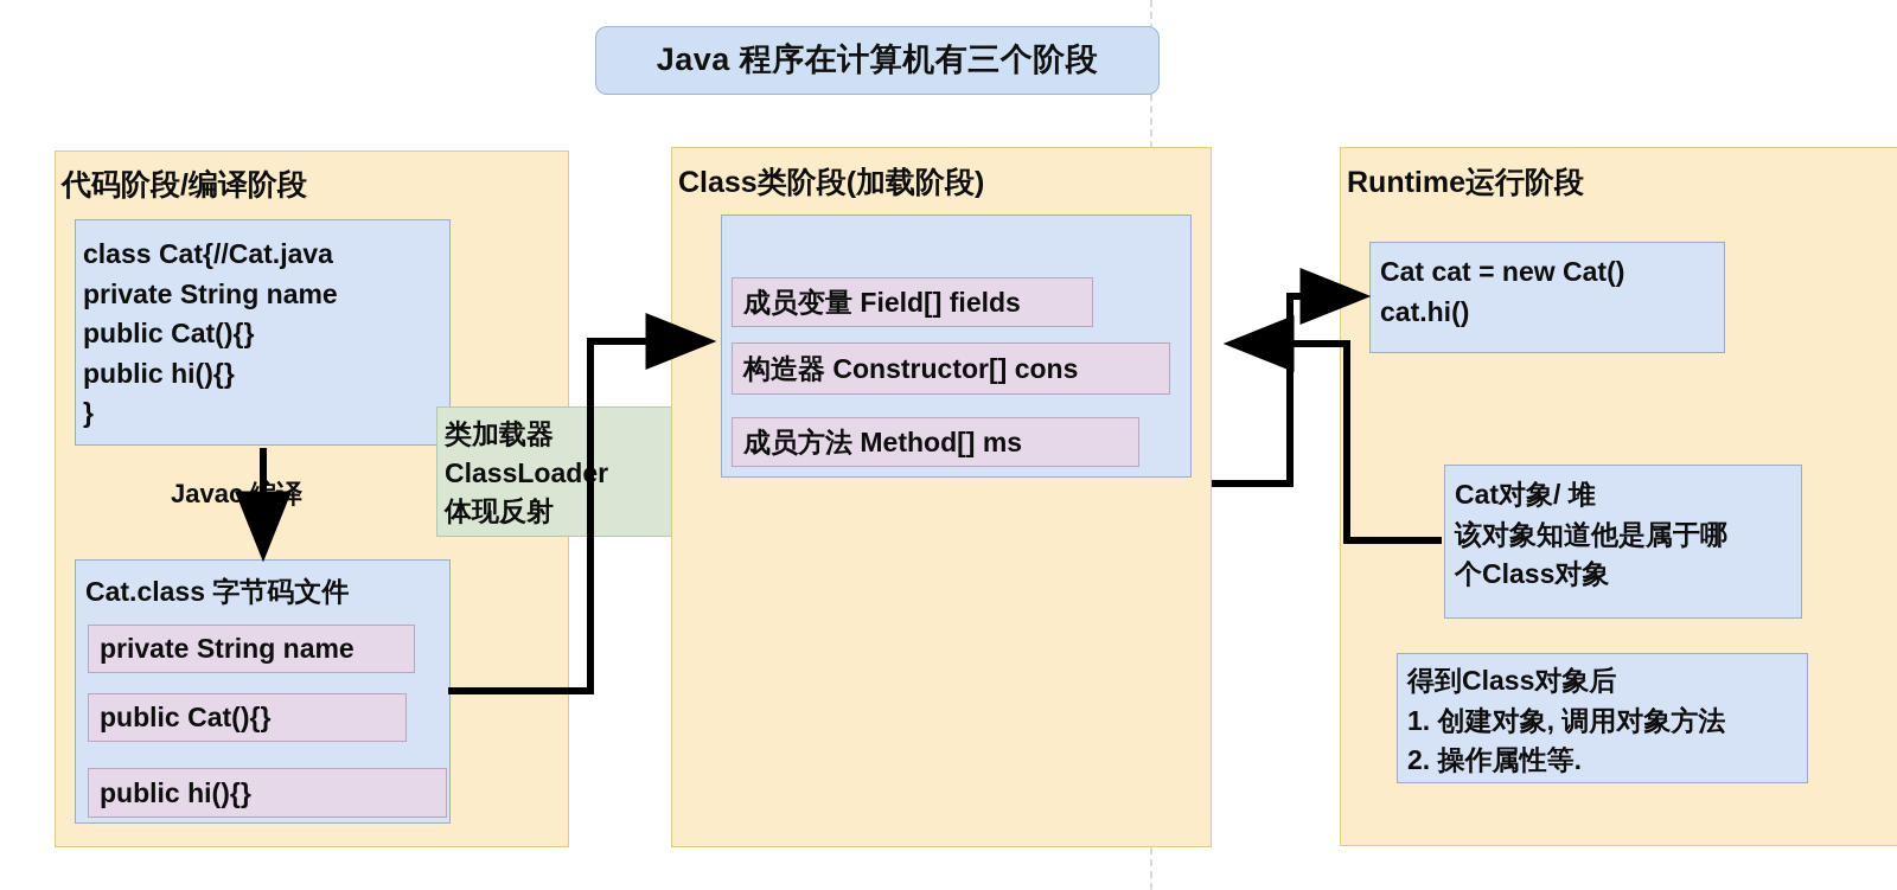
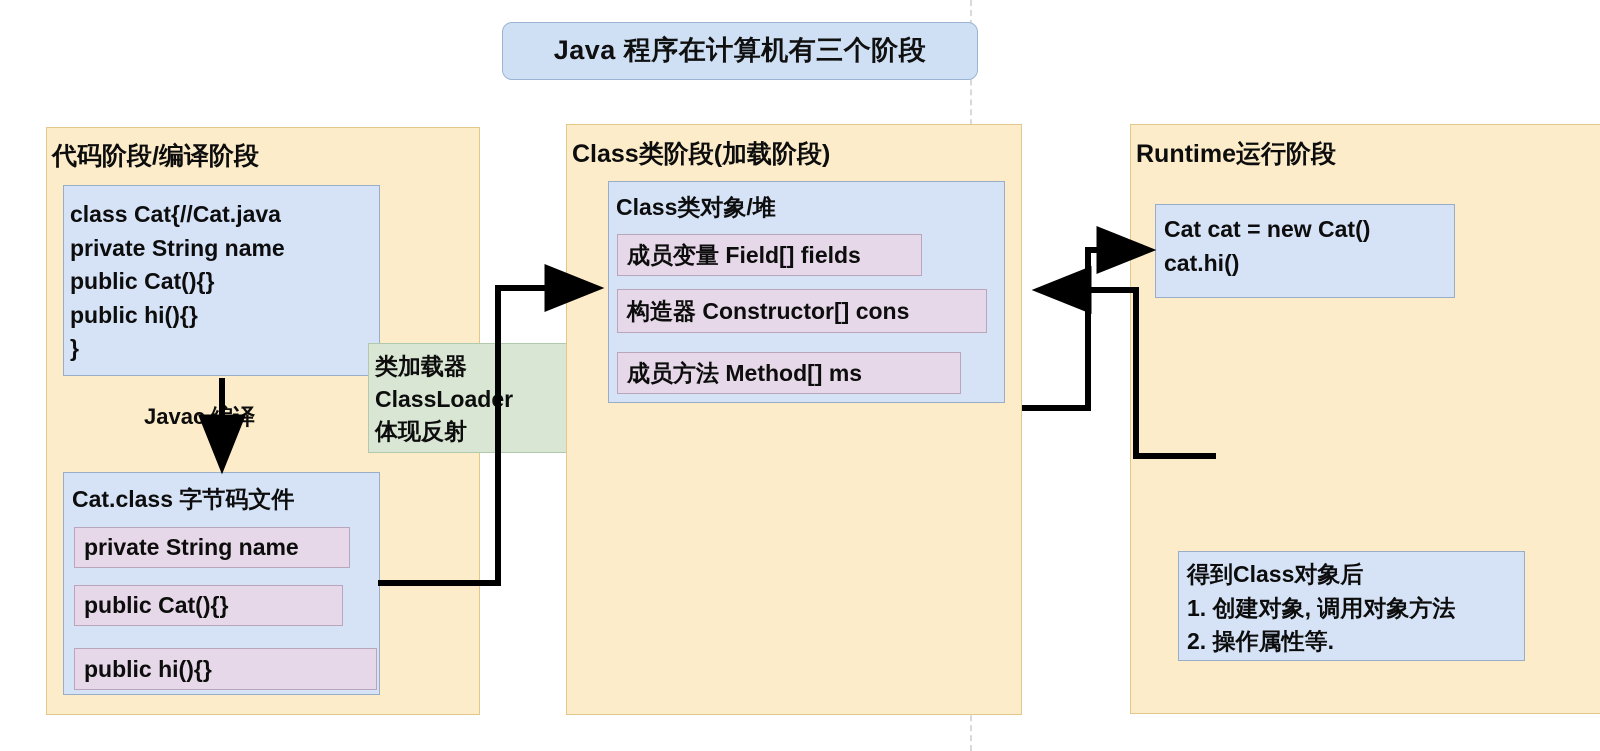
  Java 程序在计算机有三个阶段
  代码阶段/编译阶段
  class Cat{//Cat.java
  private String name
  public Cat(){}
  public hi(){}
  }
  Javac译
  Cat.class 字节码文件
  private String name
  public Cat(){}
  public hi(){}
  类加载器
  ClassLoadr
  体现反射
  Class类阶段(加载阶段)
+ Class类对象/堆
  成员变量 Field[] fields
  构造器 Constructor[] cons
  成员方法 Method[] ms
  Runtime运行阶段
  Cat cat = new Cat()
  cat.hi()
- Cat对象/ 堆
- 该对象知道他是属于哪
- 个Class对象
  得到Class对象后
  1. 创建对象, 调用对象方法
  2. 操作属性等.
